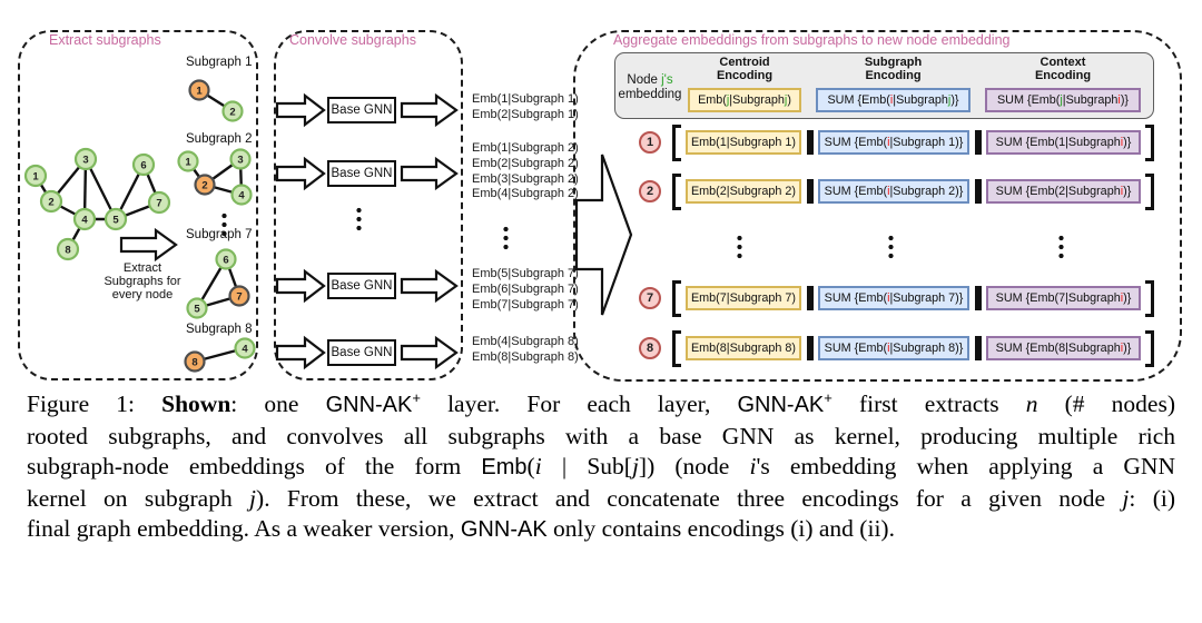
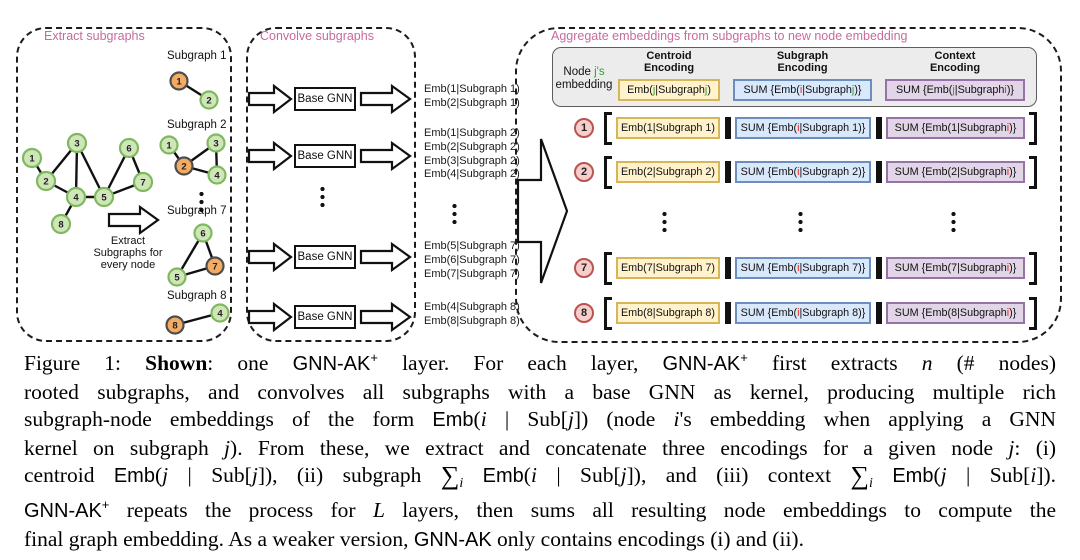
  Extract subgraphs
  1
  2
  3
  4
  5
  6
  7
  8
  Extract
  Subgraphs for
  every node
  Subgraph 1
  1
  2
  Subgraph 2
  1
  3
  2
  4
  Subgraph 7
  6
  7
  5
  Subgraph 8
  4
  8
  Convolve subgraphs
  Base GNN
  Base GNN
  Base GNN
  Base GNN
  Emb(1|Subgraph 1)
  Emb(2|Subgraph 1)
  Emb(1|Subgraph 2)
  Emb(2|Subgraph 2)
  Emb(3|Subgraph 2)
  Emb(4|Subgraph 2)
  Emb(5|Subgraph 7)
  Emb(6|Subgraph 7)
  Emb(7|Subgraph 7)
  Emb(4|Subgraph 8)
  Emb(8|Subgraph 8)
  Aggregate embeddings from subgraphs to new node embedding
  Node j's
  embedding
  Centroid
  Encoding
  Subgraph
  Encoding
  Context
  Encoding
  Emb(
  j
  |Subgraph
  j
  )
  SUM {Emb(
  i
  |Subgraph
  j
  )}
  SUM {Emb(
  j
  |Subgraph
  i
  )}
  1
  Emb(1|Subgraph 1)
  SUM {Emb(
  i
  |Subgraph 1)}
  SUM {Emb(1|Subgraph
  i
  )}
  2
  Emb(2|Subgraph 2)
  SUM {Emb(
  i
  |Subgraph 2)}
  SUM {Emb(2|Subgraph
  i
  )}
  7
  Emb(7|Subgraph 7)
  SUM {Emb(
  i
  |Subgraph 7)}
  SUM {Emb(7|Subgraph
  i
  )}
  8
  Emb(8|Subgraph 8)
  SUM {Emb(
  i
  |Subgraph 8)}
  SUM {Emb(8|Subgraph
  i
  )}
  Figure 1: Shown: one GNN-AK+ layer. For each layer, GNN-AK+ first extracts n (# nodes)
  rooted subgraphs, and convolves all subgraphs with a base GNN as kernel, producing multiple rich
  subgraph-node embeddings of the form Emb(i | Sub[j]) (node i's embedding when applying a GNN
  kernel on subgraph j). From these, we extract and concatenate three encodings for a given node j: (i)
+ centroid Emb(j | Sub[j]), (ii) subgraph ∑i Emb(i | Sub[j]), and (iii) context ∑i Emb(j | Sub[i]).
+ GNN-AK+ repeats the process for L layers, then sums all resulting node embeddings to compute the
  final graph embedding. As a weaker version, GNN-AK only contains encodings (i) and (ii).
